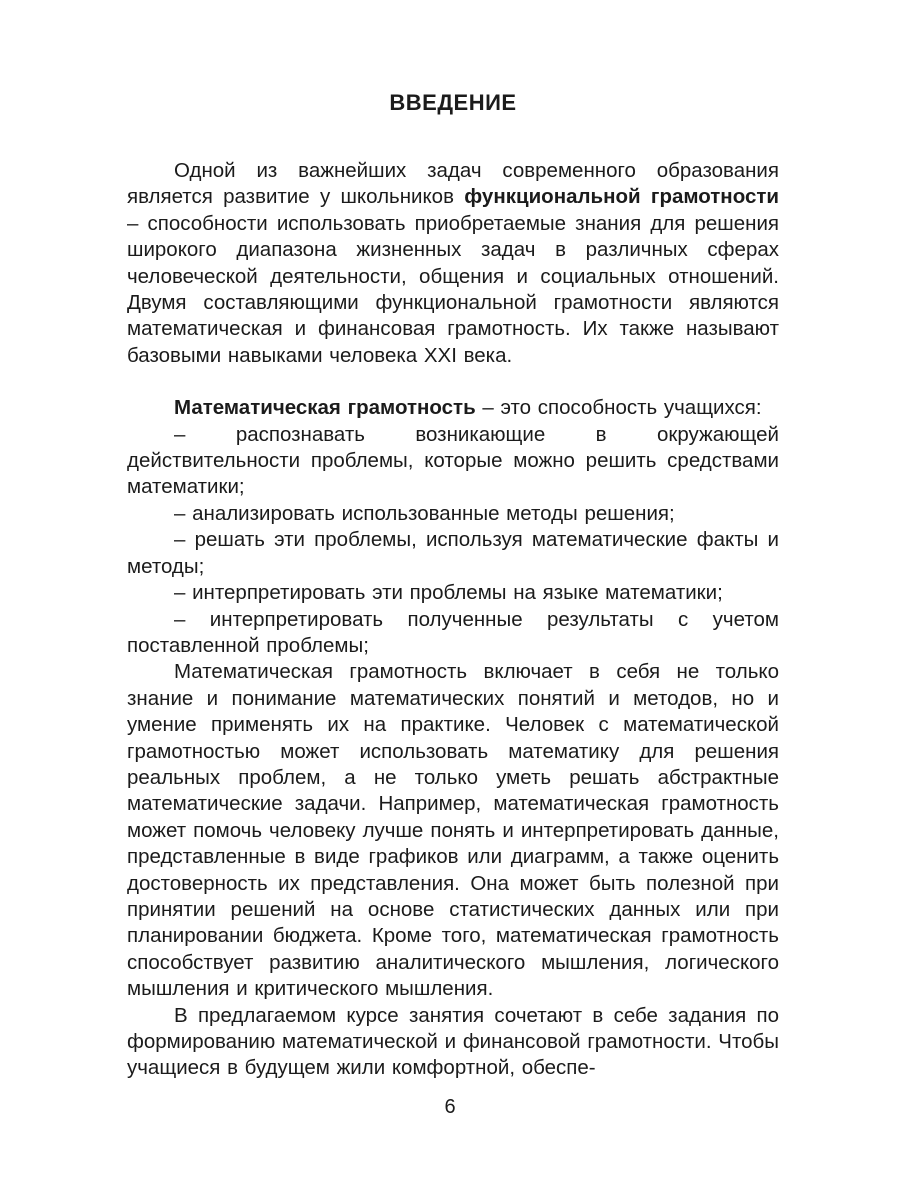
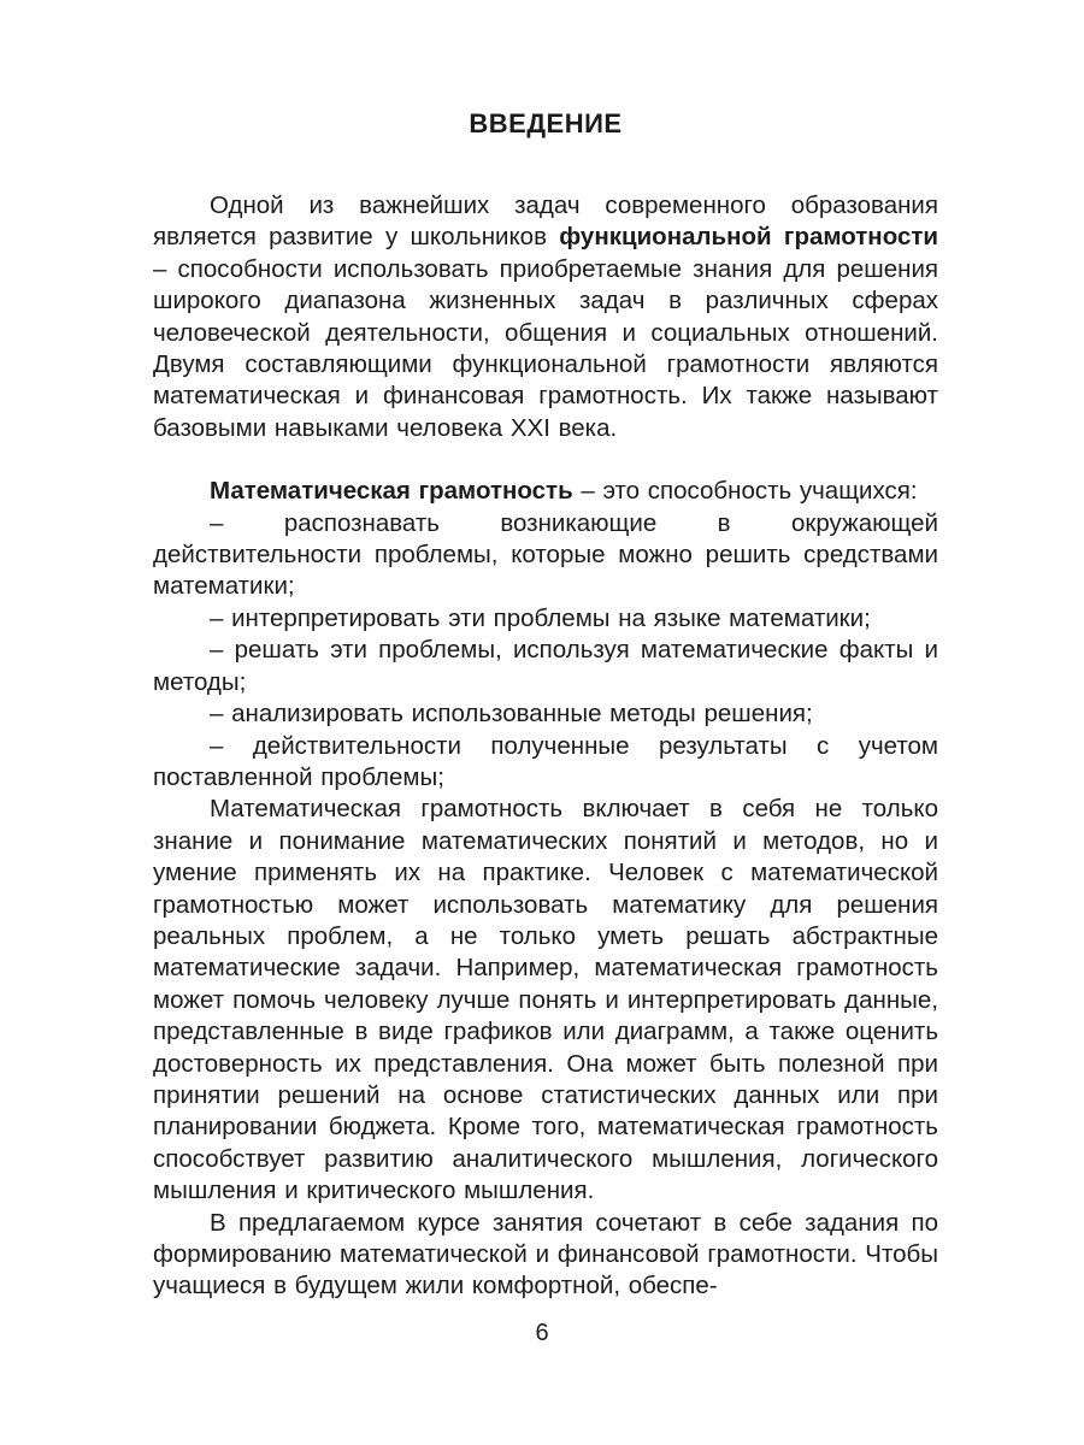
  ВВЕДЕНИЕ
  Одной из важнейших задач современного образования является развитие у школьников функциональной грамотности – способности использовать приобретаемые знания для решения широкого диапазона жизненных задач в различных сферах человеческой деятельности, общения и социальных отношений. Двумя составляющими функциональной грамотности являются математическая и финансовая грамотность. Их также называют базовыми навыками человека XXI века.
  Математическая грамотность – это способность учащихся:
  – распознавать возникающие в окружающей действительности проблемы, которые можно решить средствами математики;
- – анализировать использованные методы решения;
+ – интерпретировать эти проблемы на языке математики;
  – решать эти проблемы, используя математические факты и методы;
- – интерпретировать эти проблемы на языке математики;
+ – анализировать использованные методы решения;
- – интерпретировать полученные результаты с учетом поставленной проблемы;
+ – действительности полученные результаты с учетом поставленной проблемы;
  Математическая грамотность включает в себя не только знание и понимание математических понятий и методов, но и умение применять их на практике. Человек с математической грамотностью может использовать математику для решения реальных проблем, а не только уметь решать абстрактные математические задачи. Например, математическая грамотность может помочь человеку лучше понять и интерпретировать данные, представленные в виде графиков или диаграмм, а также оценить достоверность их представления. Она может быть полезной при принятии решений на основе статистических данных или при планировании бюджета. Кроме того, математическая грамотность способствует развитию аналитического мышления, логического мышления и критического мышления.
  В предлагаемом курсе занятия сочетают в себе задания по формированию математической и финансовой грамотности. Чтобы учащиеся в будущем жили комфортной, обеспе-
  6
